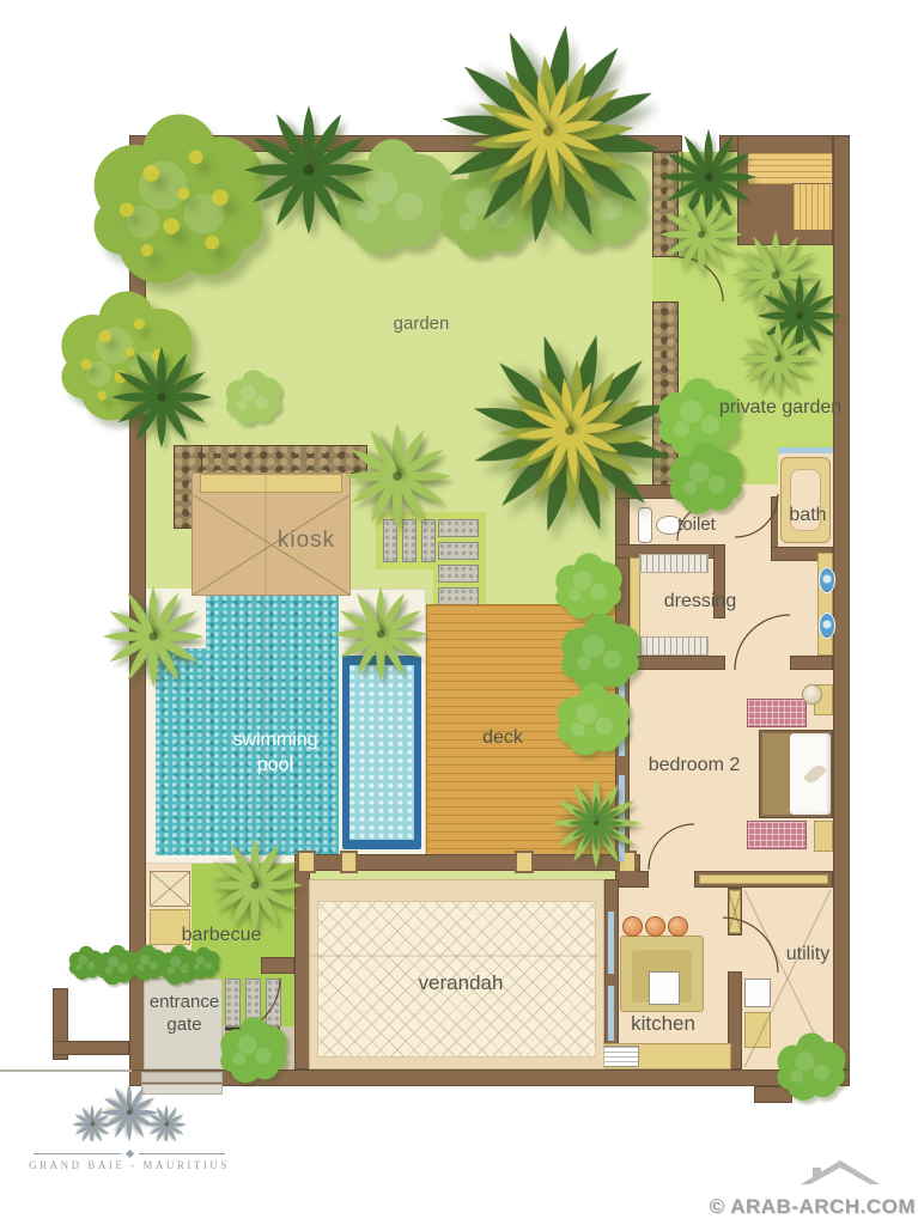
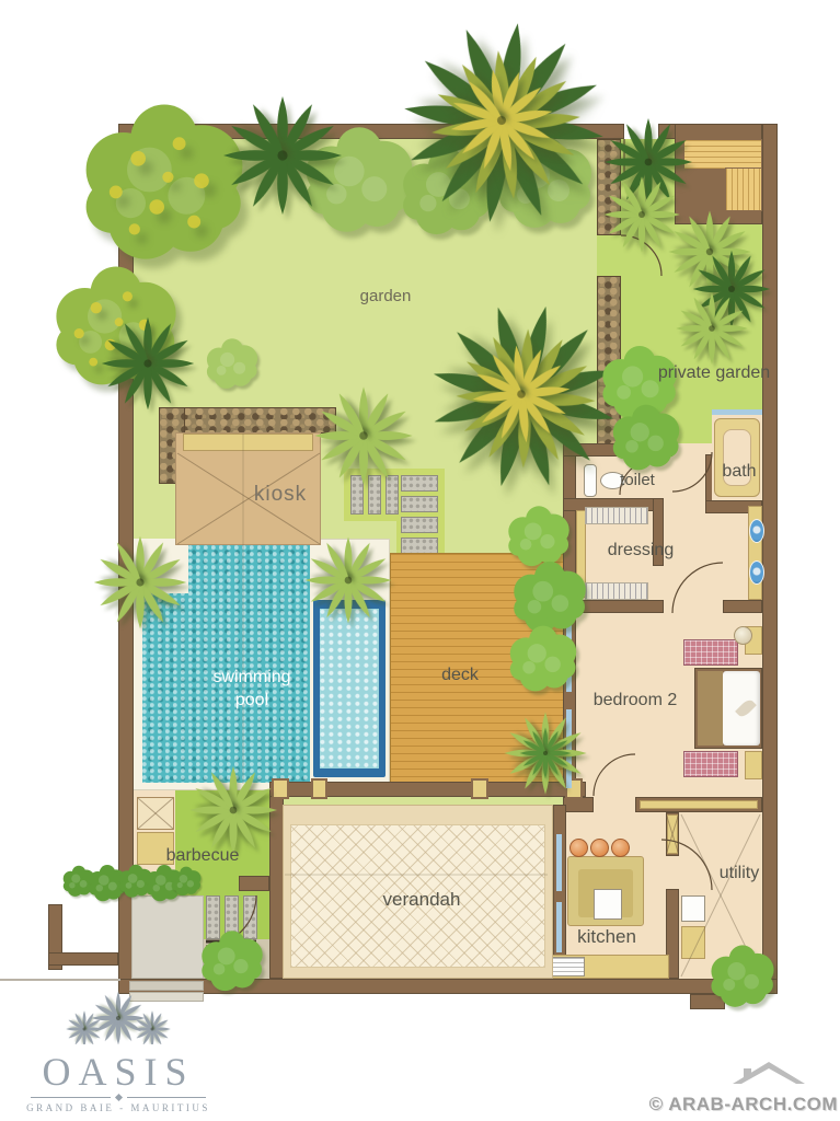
  garden
  private garden
  kiosk
  toilet
  bath
  dressing
  swimming pool
  deck
  bedroom 2
  barbecue
- entrance gate
  verandah
  kitchen
  utility
+ OASIS
  GRAND BAIE - MAURITIUS
  © ARAB-ARCH.COM
